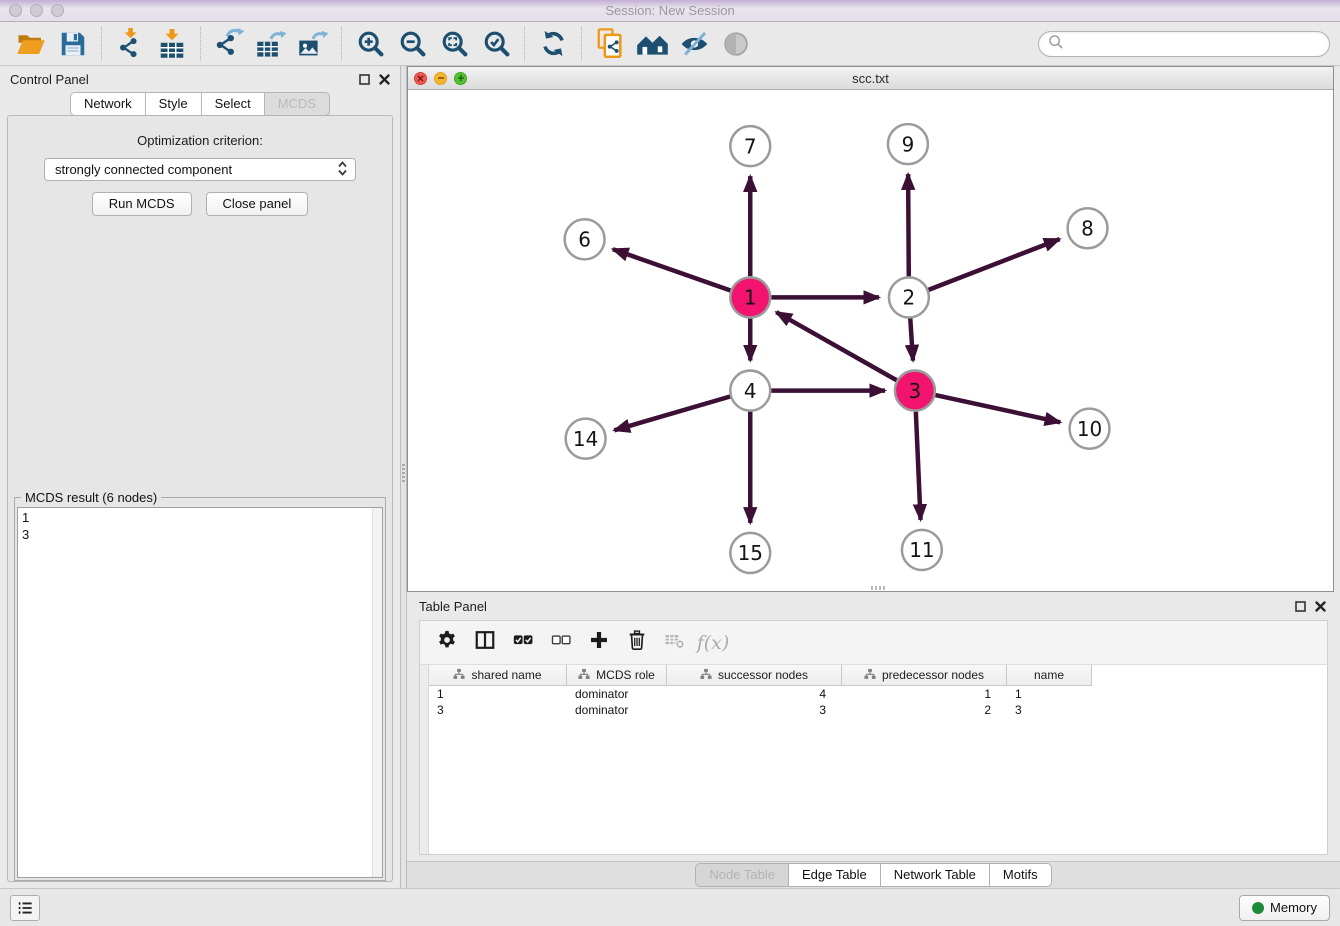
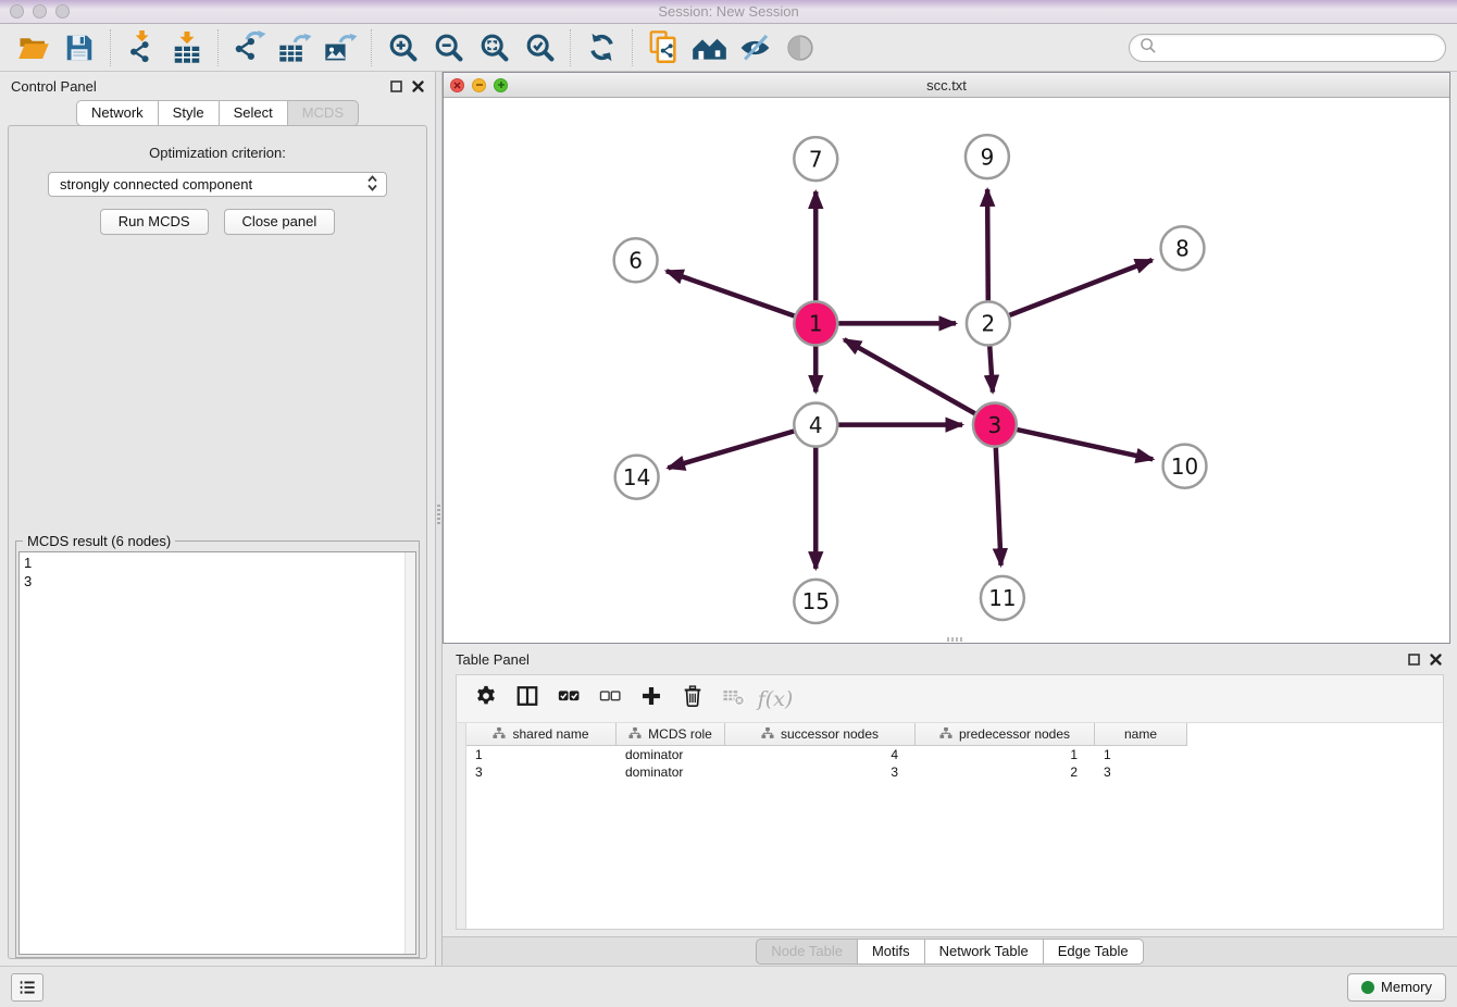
  Session: New Session
  Control Panel
  Network
  Style
  Select
  MCDS
  Optimization criterion:
  strongly connected component
  Run MCDS
  Close panel
  MCDS result (6 nodes)
  1
  3
  scc.txt
  7
  9
  6
  8
  1
  2
  4
  3
  14
  10
  15
  11
  Table Panel
  f(x)
  shared name
  MCDS role
  successor nodes
  predecessor nodes
  name
  1
  dominator
  4
  1
  1
  3
  dominator
  3
  2
  3
  Node Table
- Edge Table
+ Motifs
  Network Table
- Motifs
+ Edge Table
  Memory
